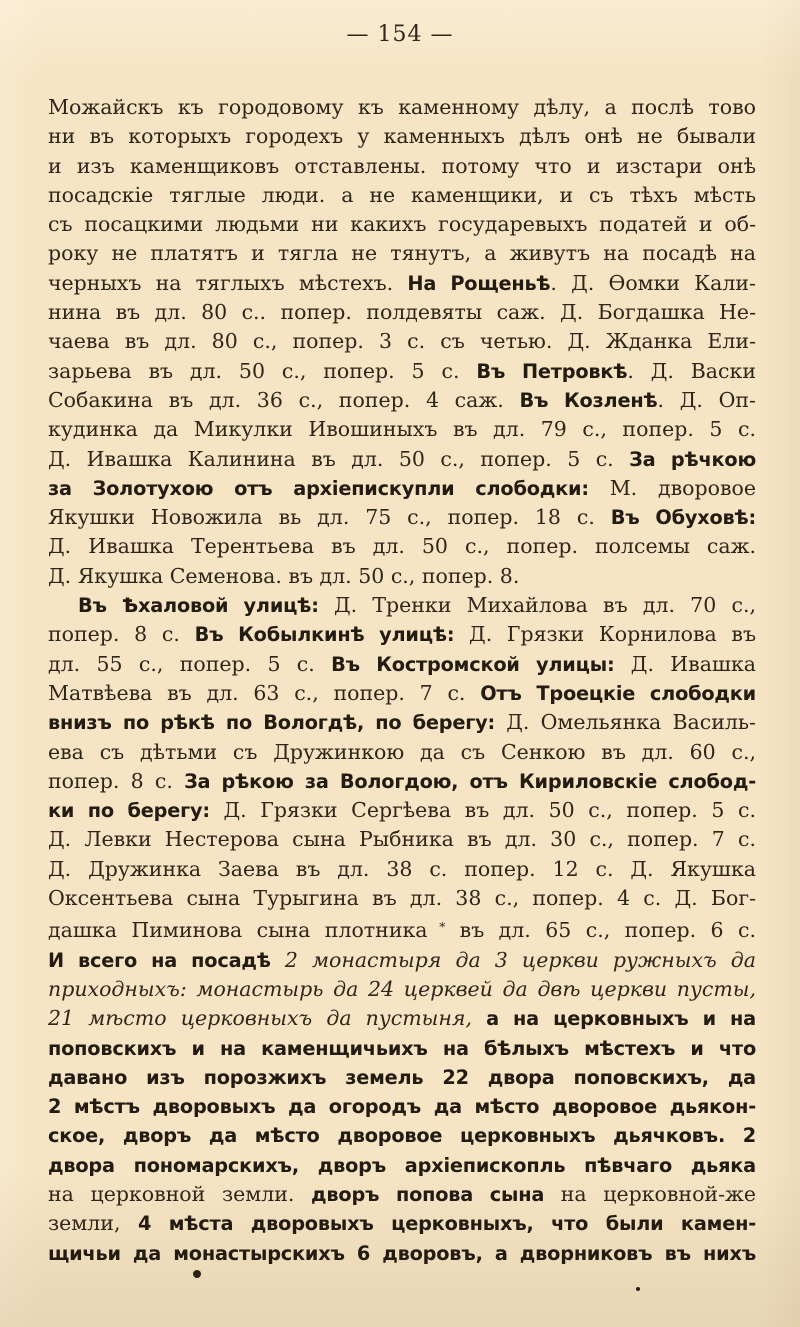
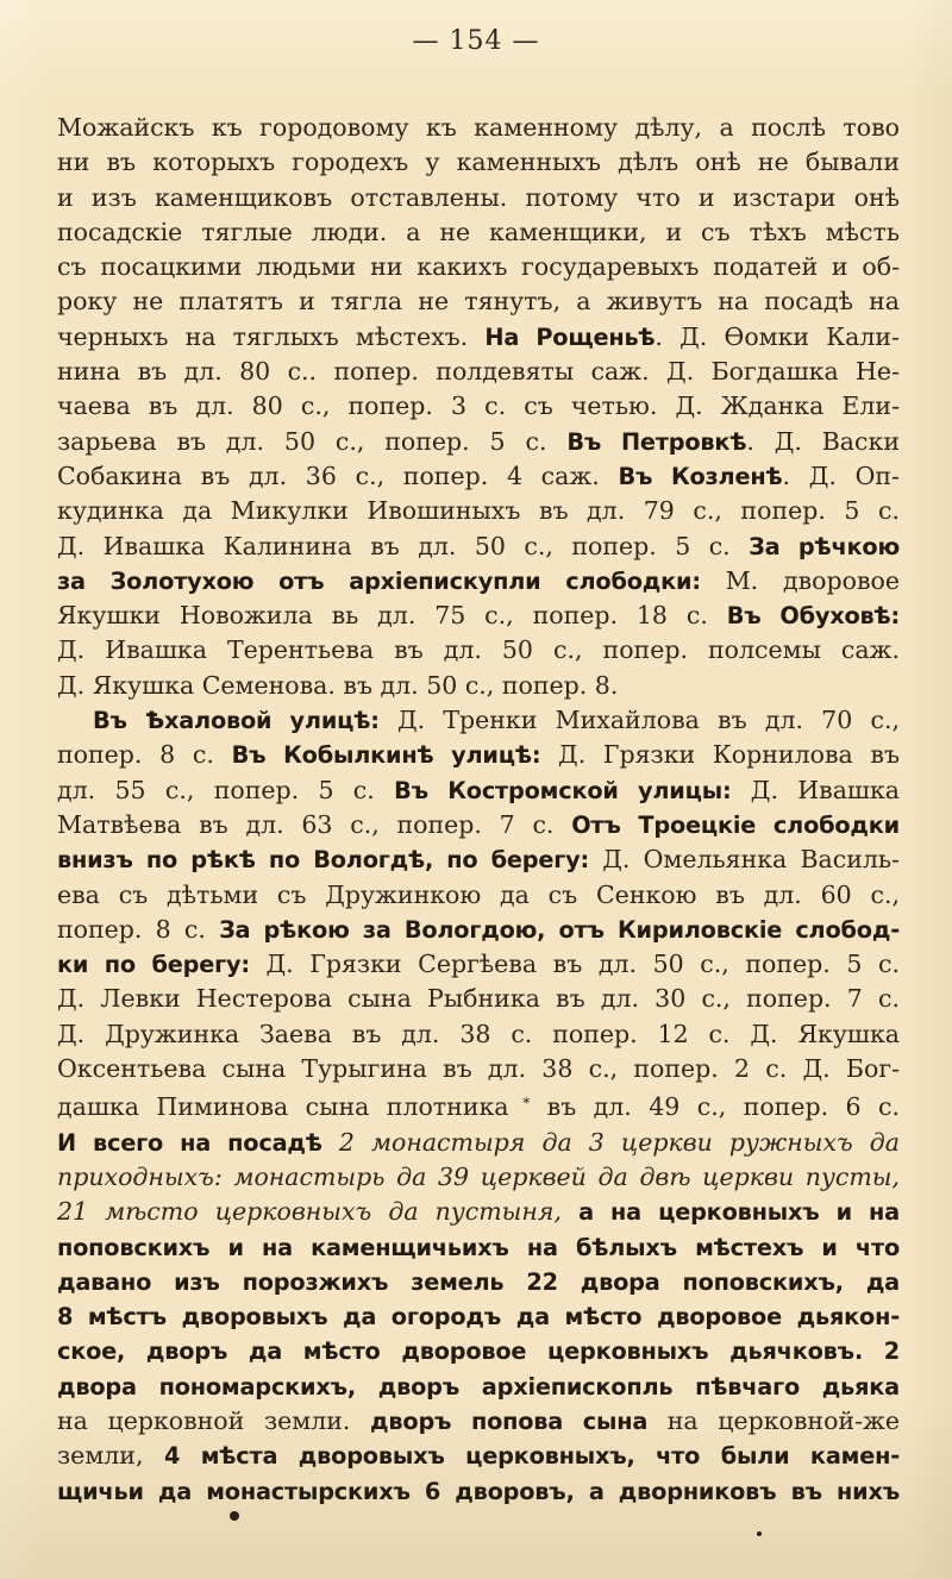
  — 154 —
  Можайскъ къ городовому къ каменному дѣлу, а послѣ тово
  ни въ которыхъ городехъ у каменныхъ дѣлъ онѣ не бывали
  и изъ каменщиковъ отставлены. потому что и изстари онѣ
  посадскіе тяглые люди. а не каменщики, и съ тѣхъ мѣсть
  съ посацкими людьми ни какихъ государевыхъ податей и об-
  року не платятъ и тягла не тянутъ, а живутъ на посадѣ на
  черныхъ на тяглыхъ мѣстехъ. На Рощеньѣ. Д. Ѳомки Кали-
  нина въ дл. 80 с.. попер. полдевяты саж. Д. Богдашка Не-
  чаева въ дл. 80 с., попер. 3 с. съ четью. Д. Жданка Ели-
  зарьева въ дл. 50 с., попер. 5 с. Въ Петровкѣ. Д. Васки
  Собакина въ дл. 36 с., попер. 4 саж. Въ Козленѣ. Д. Оп-
  кудинка да Микулки Ивошиныхъ въ дл. 79 с., попер. 5 с.
  Д. Ивашка Калинина въ дл. 50 с., попер. 5 с. За рѣчкою
  за Золотухою отъ архіепискупли слободки: М. дворовое
  Якушки Новожила вь дл. 75 с., попер. 18 с. Въ Обуховѣ:
  Д. Ивашка Терентьева въ дл. 50 с., попер. полсемы саж.
  Д. Якушка Семенова. въ дл. 50 с., попер. 8.
  Въ Ѣхаловой улицѣ: Д. Тренки Михайлова въ дл. 70 с.,
  попер. 8 с. Въ Кобылкинѣ улицѣ: Д. Грязки Корнилова въ
  дл. 55 с., попер. 5 с. Въ Костромской улицы: Д. Ивашка
  Матвѣева въ дл. 63 с., попер. 7 с. Отъ Троецкіе слободки
  внизъ по рѣкѣ по Вологдѣ, по берегу: Д. Омельянка Василь-
  ева съ дѣтьми съ Дружинкою да съ Сенкою въ дл. 60 с.,
  попер. 8 с. За рѣкою за Вологдою, отъ Кириловскіе слобод-
  ки по берегу: Д. Грязки Сергѣева въ дл. 50 с., попер. 5 с.
  Д. Левки Нестерова сына Рыбника въ дл. 30 с., попер. 7 с.
  Д. Дружинка Заева въ дл. 38 с. попер. 12 с. Д. Якушка
- Оксентьева сына Турыгина въ дл. 38 с., попер. 4 с. Д. Бог-
+ Оксентьева сына Турыгина въ дл. 38 с., попер. 2 с. Д. Бог-
- дашка Пиминова сына плотника * въ дл. 65 с., попер. 6 с.
+ дашка Пиминова сына плотника * въ дл. 49 с., попер. 6 с.
  И всего на посадѣ 2 монастыря да 3 церкви ружныхъ да
- приходныхъ: монастырь да 24 церквей да двѣ церкви пусты,
+ приходныхъ: монастырь да 39 церквей да двѣ церкви пусты,
  21 мѣсто церковныхъ да пустыня, а на церковныхъ и на
  поповскихъ и на каменщичьихъ на бѣлыхъ мѣстехъ и что
  давано изъ порозжихъ земель 22 двора поповскихъ, да
- 2 мѣстъ дворовыхъ да огородъ да мѣсто дворовое дьякон-
+ 8 мѣстъ дворовыхъ да огородъ да мѣсто дворовое дьякон-
  ское, дворъ да мѣсто дворовое церковныхъ дьячковъ. 2
  двора пономарскихъ, дворъ архіепископль пѣвчаго дьяка
  на церковной земли. дворъ попова сына на церковной-же
  земли, 4 мѣста дворовыхъ церковныхъ, что были камен-
  щичьи да монастырскихъ 6 дворовъ, а дворниковъ въ нихъ
